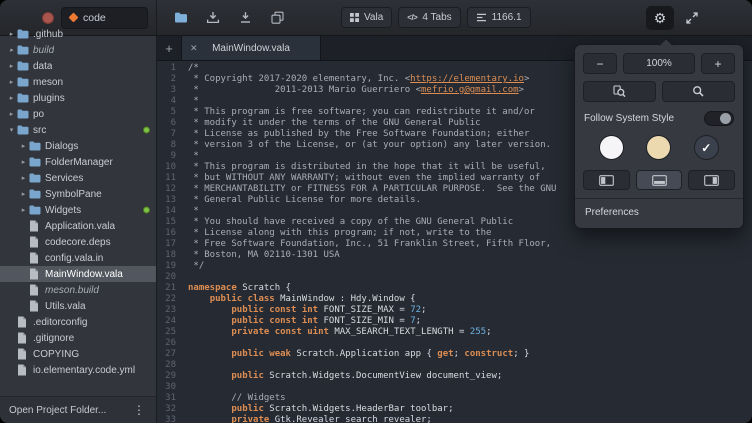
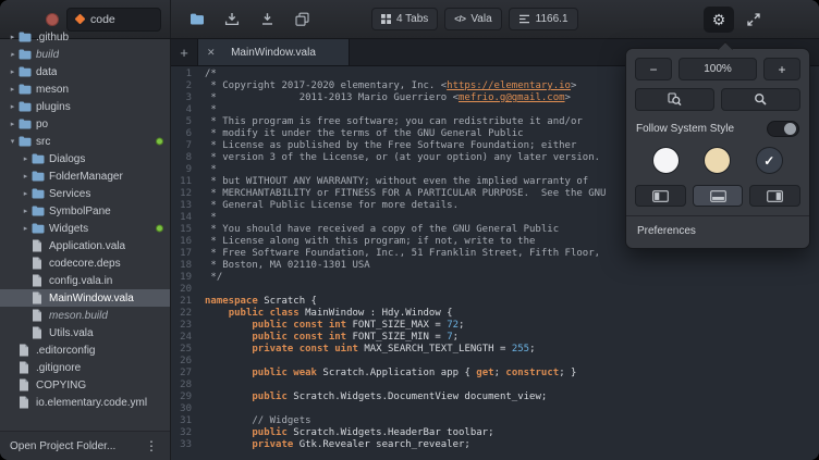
  code
- Vala
+ 4 Tabs
  </>
- 4 Tabs
+ Vala
  1166.1
  ⚙
  .github
  build
  data
  meson
  plugins
  po
  src
  Dialogs
  FolderManager
  Services
  SymbolPane
  Widgets
  Application.vala
  codecore.deps
  config.vala.in
  MainWindow.vala
  meson.build
  Utils.vala
  .editorconfig
  .gitignore
  COPYING
  io.elementary.code.yml
  Open Project Folder...
  ⋮
  +
  ✕
  MainWindow.vala
  1
  /*
  2
  * Copyright 2017-2020 elementary, Inc. <https://elementary.io>
  3
  * 2011-2013 Mario Guerriero <mefrio.g@gmail.com>
  4
  *
  5
  * This program is free software; you can redistribute it and/or
  6
  * modify it under the terms of the GNU General Public
  7
  * License as published by the Free Software Foundation; either
  8
  * version 3 of the License, or (at your option) any later version.
  9
  *
- 10
- * This program is distributed in the hope that it will be useful,
  11
  * but WITHOUT ANY WARRANTY; without even the implied warranty of
  12
  * MERCHANTABILITY or FITNESS FOR A PARTICULAR PURPOSE. See the GNU
  13
  * General Public License for more details.
  14
  *
  15
  * You should have received a copy of the GNU General Public
  16
  * License along with this program; if not, write to the
  17
  * Free Software Foundation, Inc., 51 Franklin Street, Fifth Floor,
  18
  * Boston, MA 02110-1301 USA
  19
  */
  20
  21
  namespace Scratch {
  22
  public class MainWindow : Hdy.Window {
  23
  public const int FONT_SIZE_MAX = 72;
  24
  public const int FONT_SIZE_MIN = 7;
  25
  private const uint MAX_SEARCH_TEXT_LENGTH = 255;
  26
  27
  public weak Scratch.Application app { get; construct; }
  28
  29
  public Scratch.Widgets.DocumentView document_view;
  30
  31
  // Widgets
  32
  public Scratch.Widgets.HeaderBar toolbar;
  33
  private Gtk.Revealer search_revealer;
  −
  100%
  +
  Follow System Style
  ✓
  Preferences
